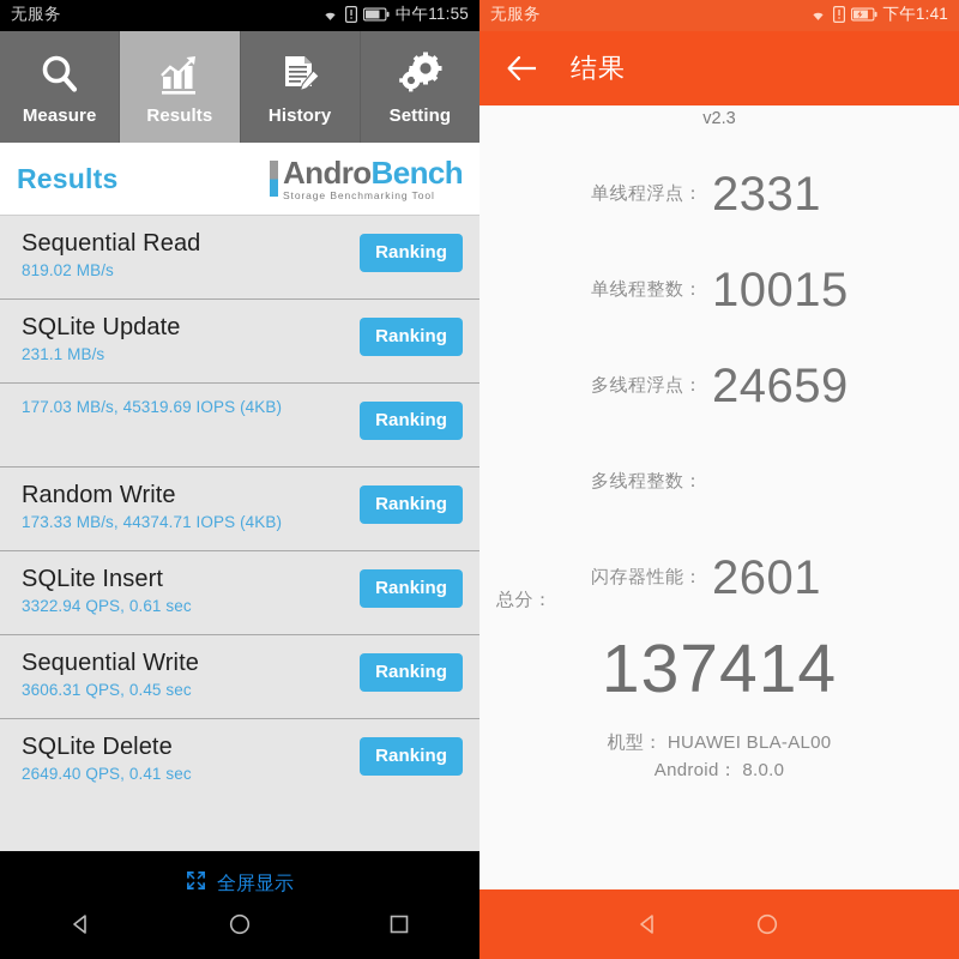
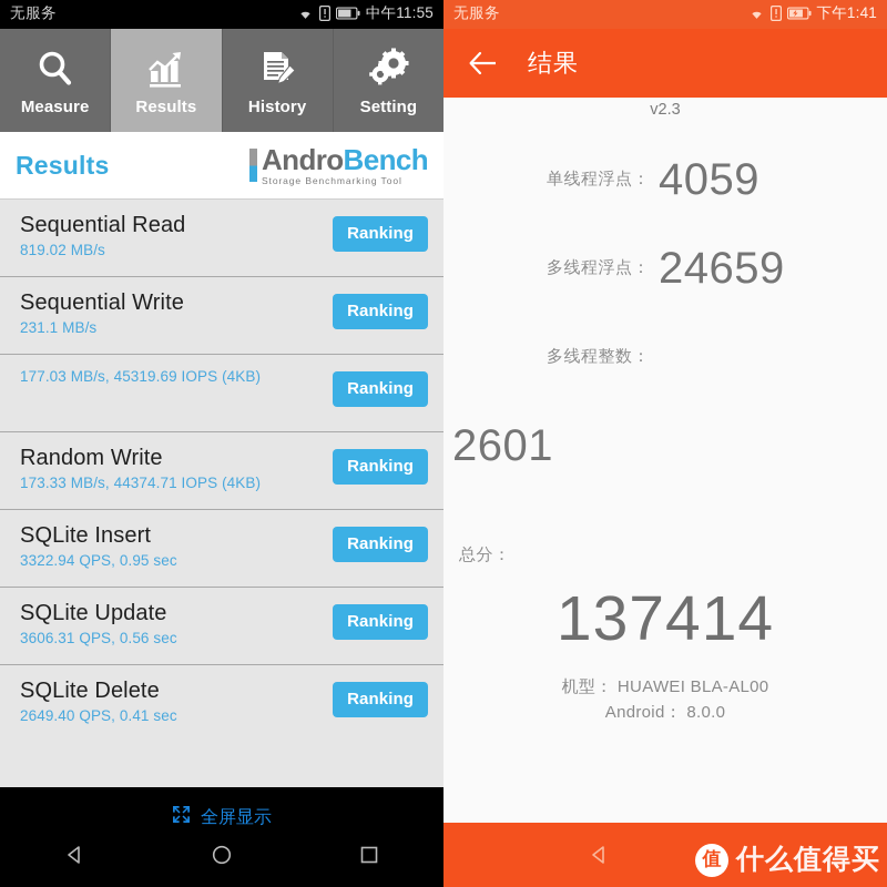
  无服务
  中午11:55
  Measure
  Results
  History
  Setting
  Results
  AndroBench
  Storage Benchmarking Tool
  Sequential Read
  819.02 MB/s
  Ranking
- SQLite Update
+ Sequential Write
  231.1 MB/s
  Ranking
  177.03 MB/s, 45319.69 IOPS (4KB)
  Ranking
  Random Write
  173.33 MB/s, 44374.71 IOPS (4KB)
  Ranking
  SQLite Insert
- 3322.94 QPS, 0.61 sec
+ 3322.94 QPS, 0.95 sec
  Ranking
- Sequential Write
+ SQLite Update
- 3606.31 QPS, 0.45 sec
+ 3606.31 QPS, 0.56 sec
  Ranking
  SQLite Delete
  2649.40 QPS, 0.41 sec
  Ranking
  全屏显示
  无服务
  下午1:41
  结果
  v2.3
  单线程浮点：
- 2331
+ 4059
- 单线程整数：
- 10015
  多线程浮点：
  24659
  多线程整数：
- 闪存器性能：
  2601
  总分：
  137414
  机型： HUAWEI BLA-AL00
  Android： 8.0.0
+ 值
+ 什么值得买
